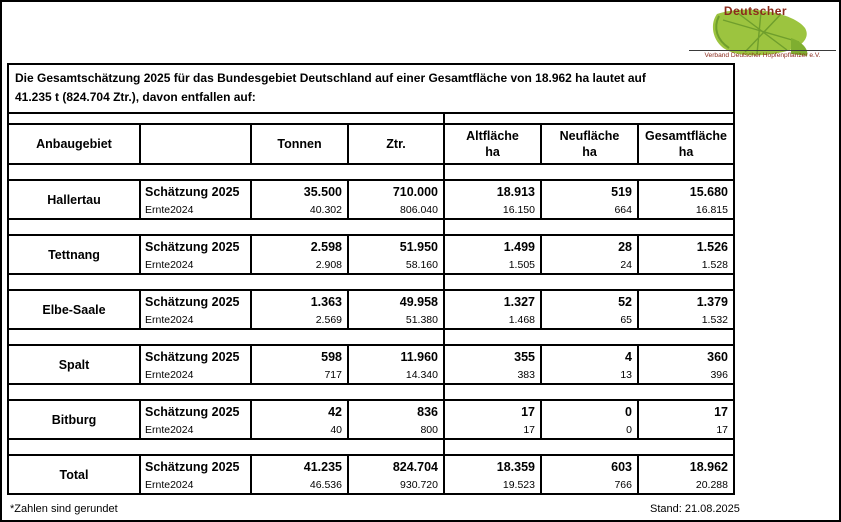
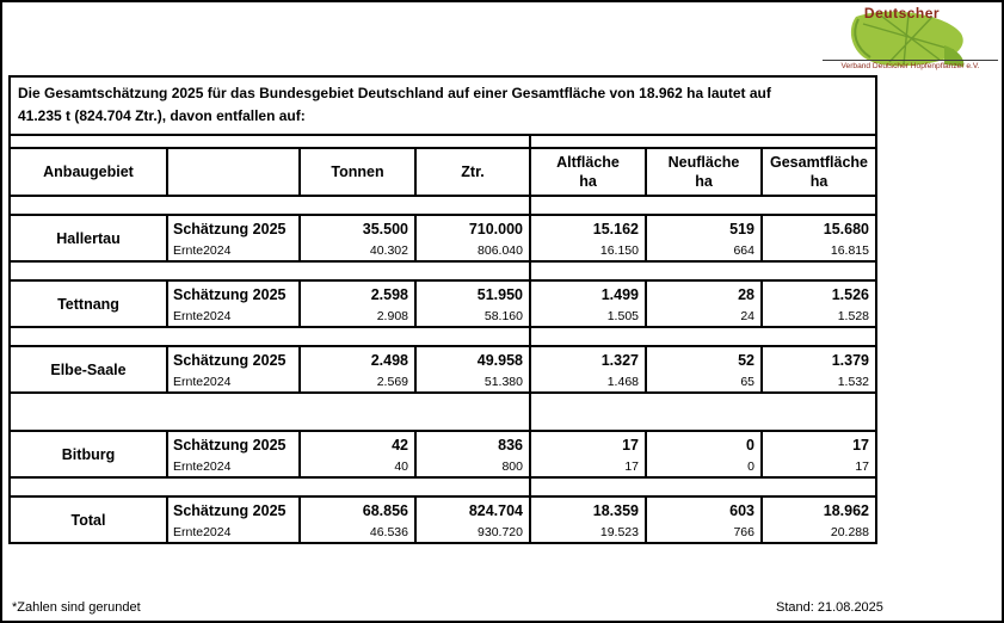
  Deutscher
  Die Gesamtschätzung 2025 für das Bundesgebiet Deutschland auf einer Gesamtfläche von 18.962 ha lautet auf 41.235 t (824.704 Ztr.), davon entfallen auf:
  Anbaugebiet		Tonnen	Ztr.	Altfläche ha	Neufläche ha	Gesamtfläche ha
- Hallertau	Schätzung 2025Ernte2024	35.50040.302	710.000806.040	18.91316.150	519664	15.68016.815
+ Hallertau	Schätzung 2025Ernte2024	35.50040.302	710.000806.040	15.16216.150	519664	15.68016.815
  Tettnang	Schätzung 2025Ernte2024	2.5982.908	51.95058.160	1.4991.505	2824	1.5261.528
- Elbe-Saale	Schätzung 2025Ernte2024	1.3632.569	49.95851.380	1.3271.468	5265	1.3791.532
+ Elbe-Saale	Schätzung 2025Ernte2024	2.4982.569	49.95851.380	1.3271.468	5265	1.3791.532
- Spalt	Schätzung 2025Ernte2024	598717	11.96014.340	355383	413	360396
  Bitburg	Schätzung 2025Ernte2024	4240	836800	1717	00	1717
- Total	Schätzung 2025Ernte2024	41.23546.536	824.704930.720	18.35919.523	603766	18.96220.288
+ Total	Schätzung 2025Ernte2024	68.85646.536	824.704930.720	18.35919.523	603766	18.96220.288
  *Zahlen sind gerundet
  Stand: 21.08.2025
